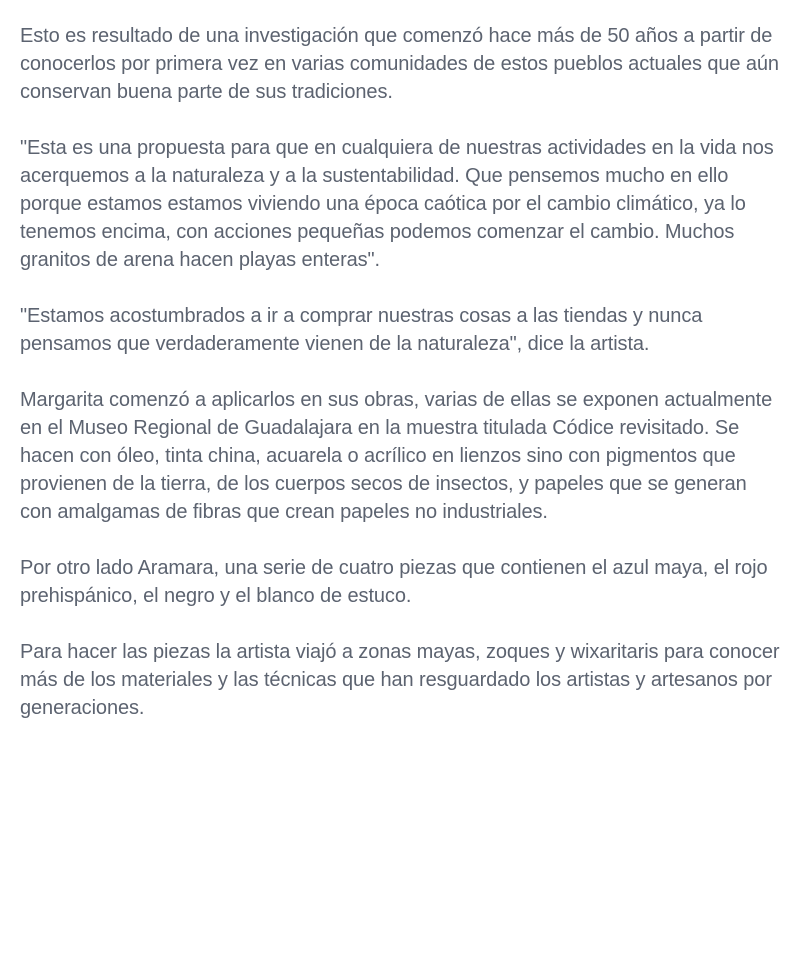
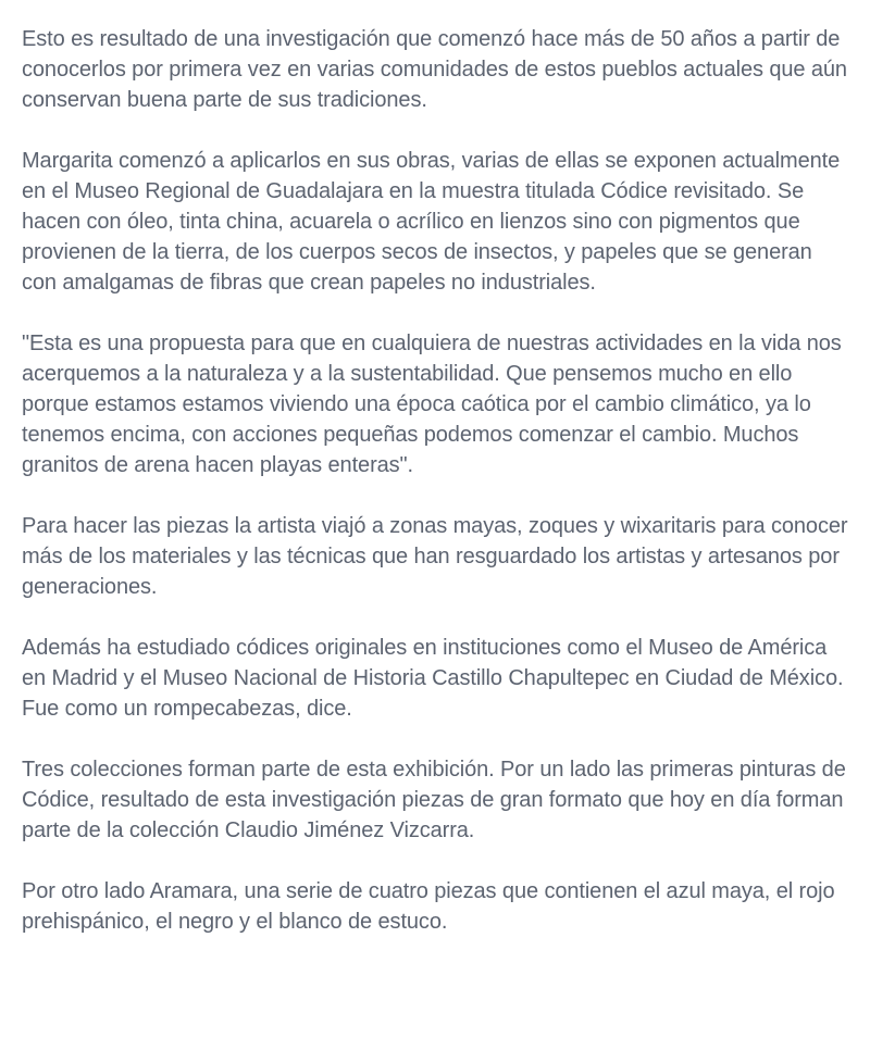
  Esto es resultado de una investigación que comenzó hace más de 50 años a partir de conocerlos por primera vez en varias comunidades de estos pueblos actuales que aún conservan buena parte de sus tradiciones.
- "Esta es una propuesta para que en cualquiera de nuestras actividades en la vida nos acerquemos a la naturaleza y a la sustentabilidad. Que pensemos mucho en ello porque estamos estamos viviendo una época caótica por el cambio climático, ya lo tenemos encima, con acciones pequeñas podemos comenzar el cambio. Muchos granitos de arena hacen playas enteras".
+ Margarita comenzó a aplicarlos en sus obras, varias de ellas se exponen actualmente en el Museo Regional de Guadalajara en la muestra titulada Códice revisitado. Se hacen con óleo, tinta china, acuarela o acrílico en lienzos sino con pigmentos que provienen de la tierra, de los cuerpos secos de insectos, y papeles que se generan con amalgamas de fibras que crean papeles no industriales.
- "Estamos acostumbrados a ir a comprar nuestras cosas a las tiendas y nunca pensamos que verdaderamente vienen de la naturaleza", dice la artista.
- Margarita comenzó a aplicarlos en sus obras, varias de ellas se exponen actualmente en el Museo Regional de Guadalajara en la muestra titulada Códice revisitado. Se hacen con óleo, tinta china, acuarela o acrílico en lienzos sino con pigmentos que provienen de la tierra, de los cuerpos secos de insectos, y papeles que se generan con amalgamas de fibras que crean papeles no industriales.
+ "Esta es una propuesta para que en cualquiera de nuestras actividades en la vida nos acerquemos a la naturaleza y a la sustentabilidad. Que pensemos mucho en ello porque estamos estamos viviendo una época caótica por el cambio climático, ya lo tenemos encima, con acciones pequeñas podemos comenzar el cambio. Muchos granitos de arena hacen playas enteras".
- Por otro lado Aramara, una serie de cuatro piezas que contienen el azul maya, el rojo prehispánico, el negro y el blanco de estuco.
+ Para hacer las piezas la artista viajó a zonas mayas, zoques y wixaritaris para conocer más de los materiales y las técnicas que han resguardado los artistas y artesanos por generaciones.
+ Además ha estudiado códices originales en instituciones como el Museo de América en Madrid y el Museo Nacional de Historia Castillo Chapultepec en Ciudad de México.
+ Fue como un rompecabezas, dice.
+ Tres colecciones forman parte de esta exhibición. Por un lado las primeras pinturas de Códice, resultado de esta investigación piezas de gran formato que hoy en día forman parte de la colección Claudio Jiménez Vizcarra.
- Para hacer las piezas la artista viajó a zonas mayas, zoques y wixaritaris para conocer más de los materiales y las técnicas que han resguardado los artistas y artesanos por generaciones.
+ Por otro lado Aramara, una serie de cuatro piezas que contienen el azul maya, el rojo prehispánico, el negro y el blanco de estuco.
